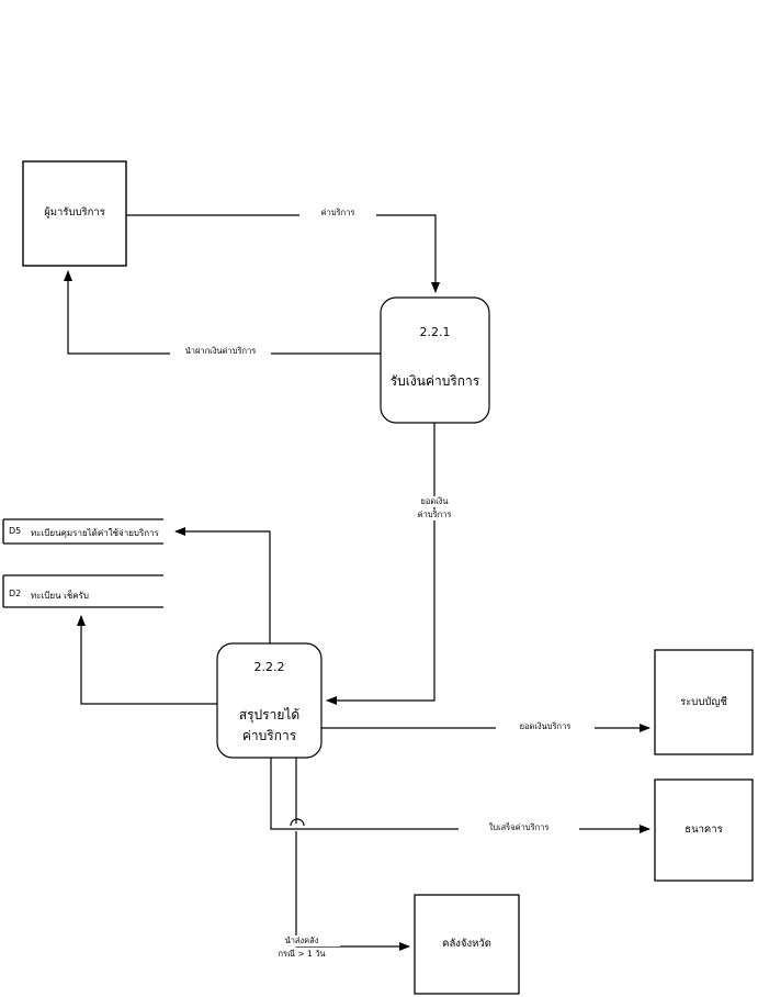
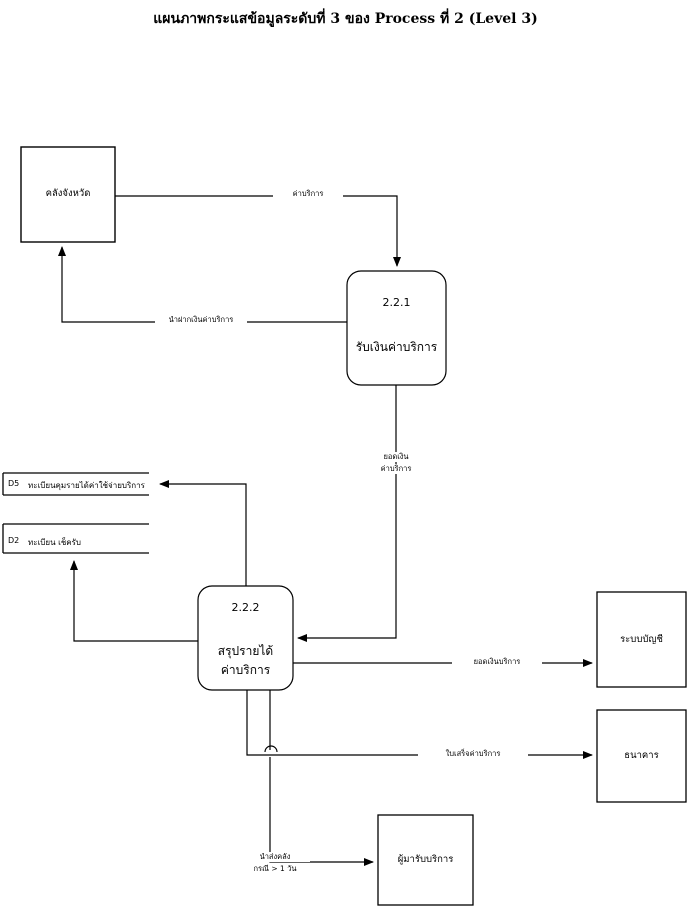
+ แผนภาพกระแสข้อมูลระดับที่ 3 ของ Process ที่ 2 (Level 3)
- ผู้มารับบริการ
+ คลังจังหวัด
  ระบบบัญชี
  ธนาคาร
- คลังจังหวัด
+ ผู้มารับบริการ
  2.2.1
  รับเงินค่าบริการ
  2.2.2
  สรุปรายได้
  ค่าบริการ
  D5
  ทะเบียนคุมรายได้ค่าใช้จ่ายบริการ
  D2
  ทะเบียน เช็ครับ
  ค่าบริการ
  นำฝากเงินค่าบริการ
  ยอดเงิน
  ค่าบริการ
  ยอดเงินบริการ
  ใบเสร็จค่าบริการ
  นำส่งคลัง
  กรณี > 1 วัน
